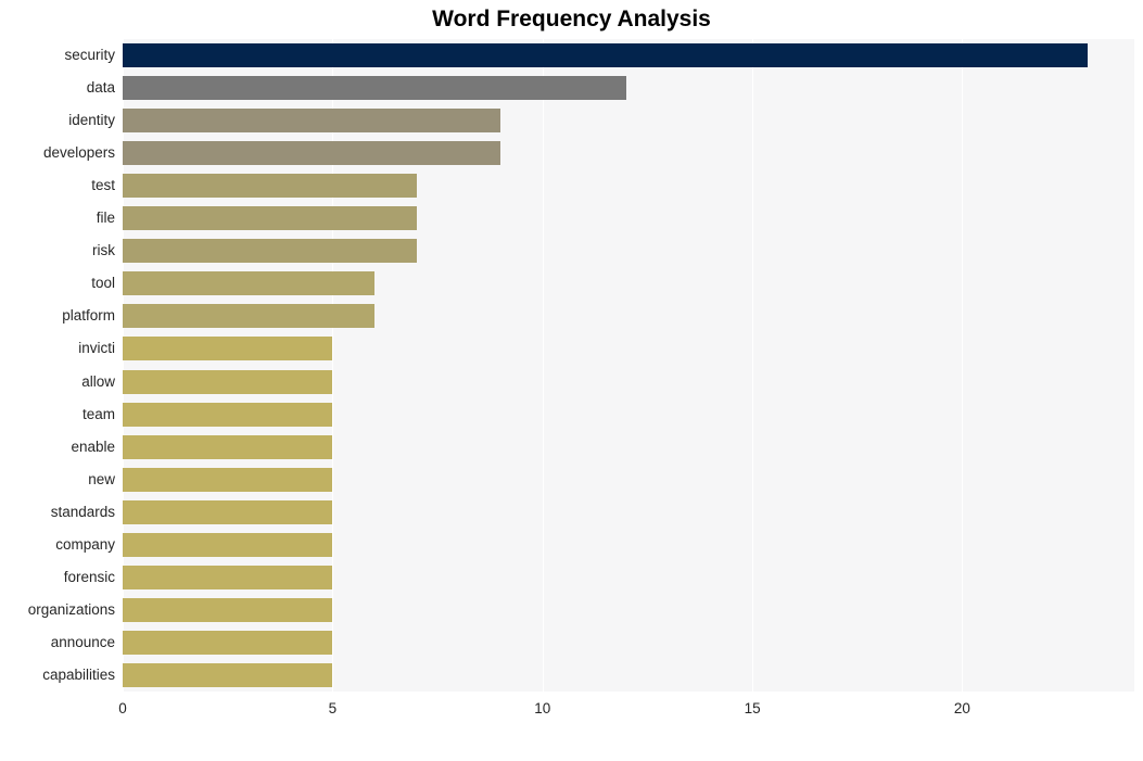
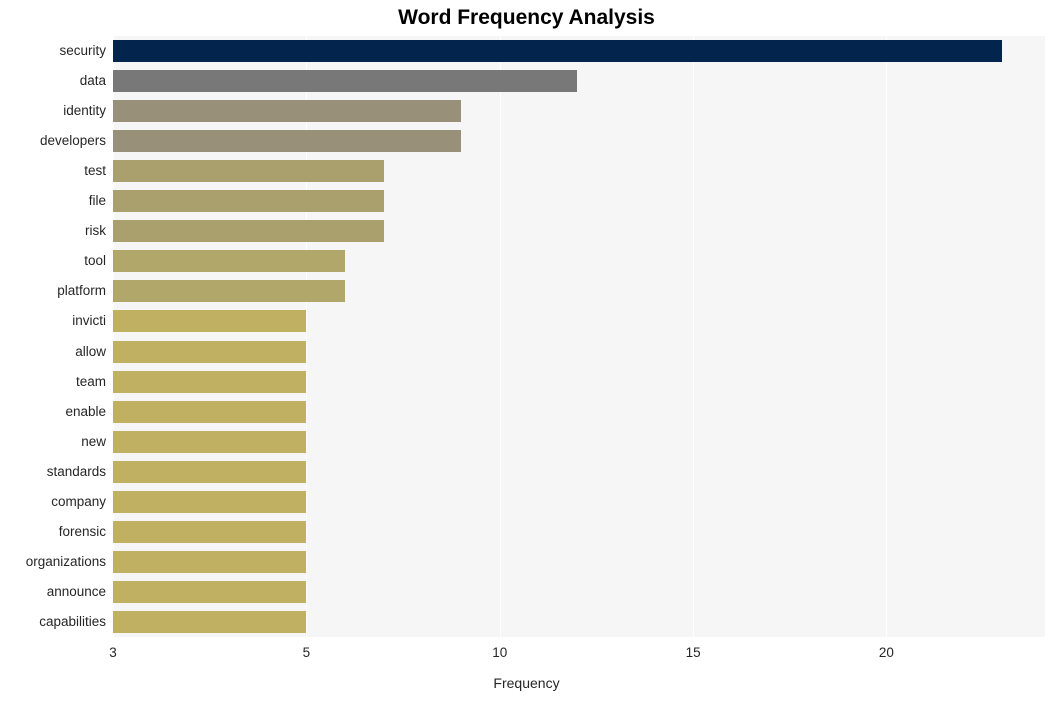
  Word Frequency Analysis
  security
  data
  identity
  developers
  test
  file
  risk
  tool
  platform
  invicti
  allow
  team
  enable
  new
  standards
  company
  forensic
  organizations
  announce
  capabilities
- 0
+ 3
  5
  10
  15
  20
+ Frequency
